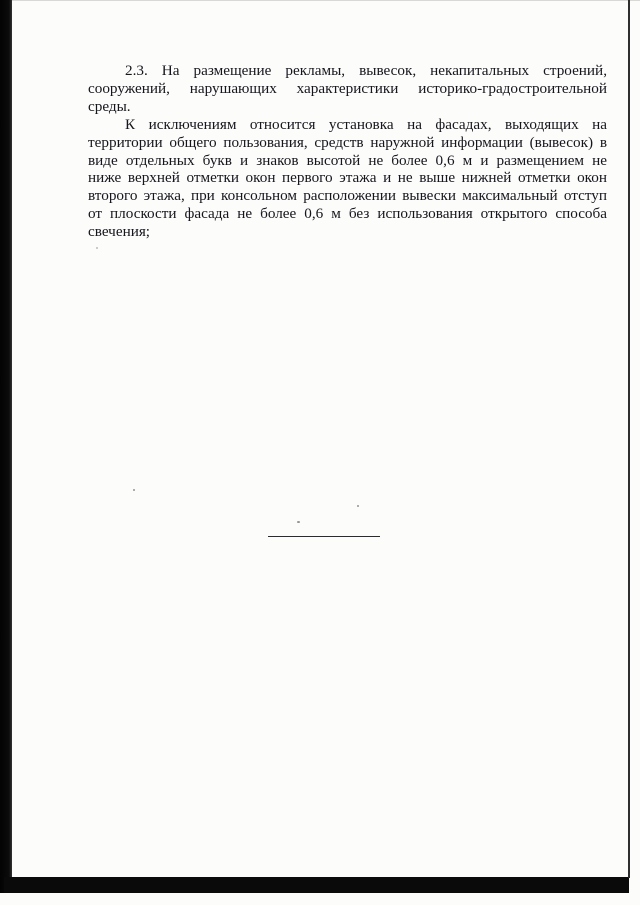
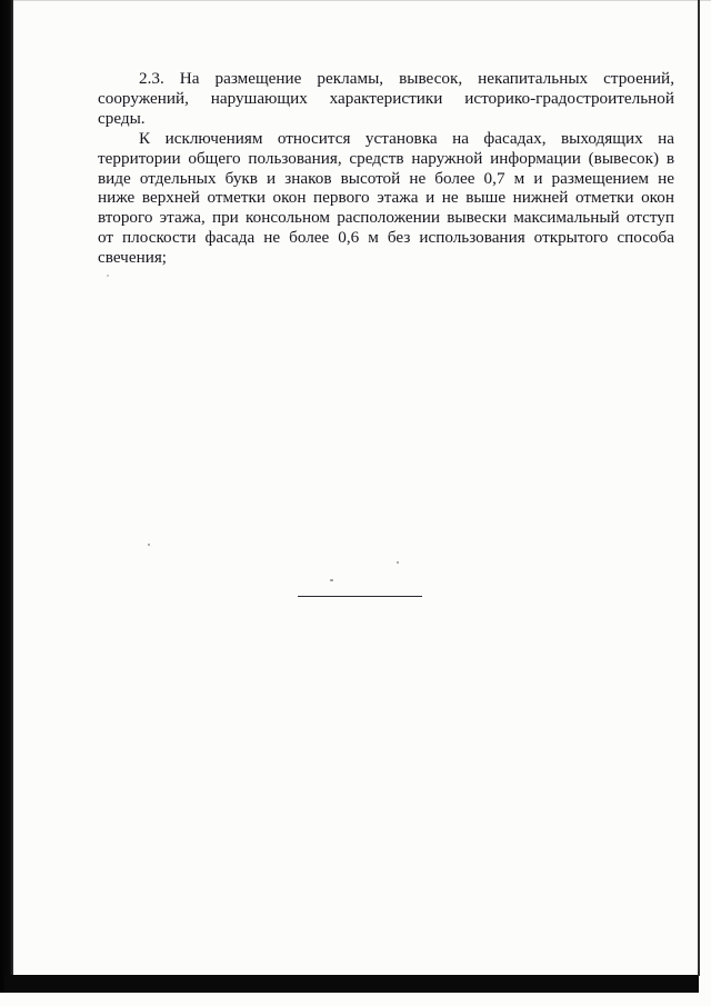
  2.3. На размещение рекламы, вывесок, некапитальных строений, сооружений, нарушающих характеристики историко-градостроительной среды.
- К исключениям относится установка на фасадах, выходящих на территории общего пользования, средств наружной информации (вывесок) в виде отдельных букв и знаков высотой не более 0,6 м и размещением не ниже верхней отметки окон первого этажа и не выше нижней отметки окон второго этажа, при консольном расположении вывески максимальный отступ от плоскости фасада не более 0,6 м без использования открытого способа свечения;
+ К исключениям относится установка на фасадах, выходящих на территории общего пользования, средств наружной информации (вывесок) в виде отдельных букв и знаков высотой не более 0,7 м и размещением не ниже верхней отметки окон первого этажа и не выше нижней отметки окон второго этажа, при консольном расположении вывески максимальный отступ от плоскости фасада не более 0,6 м без использования открытого способа свечения;
